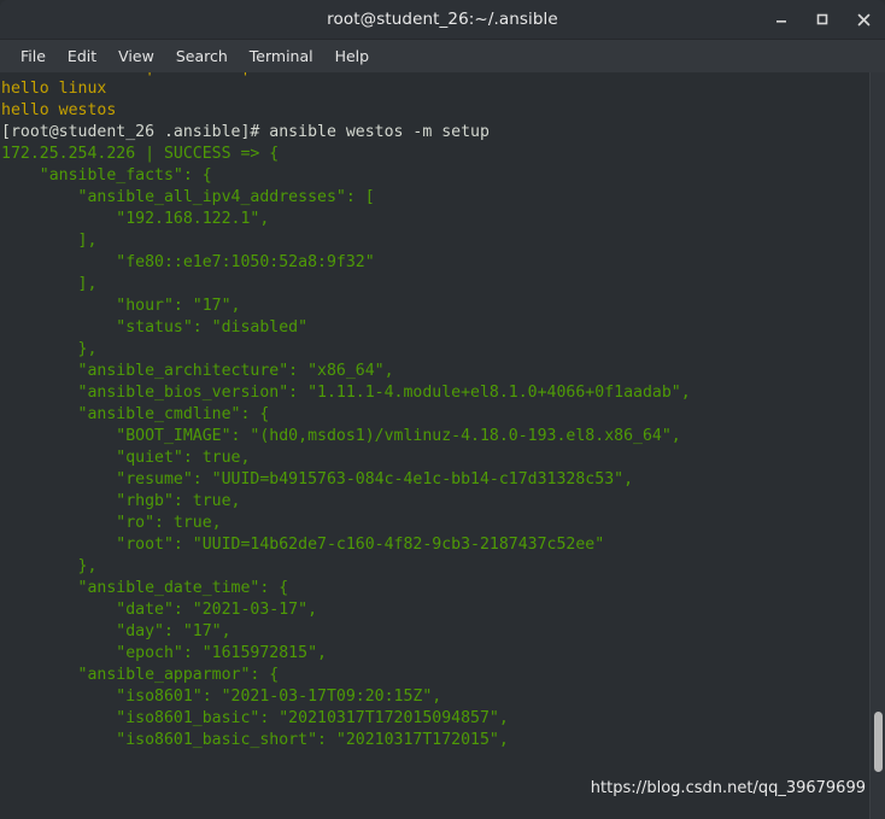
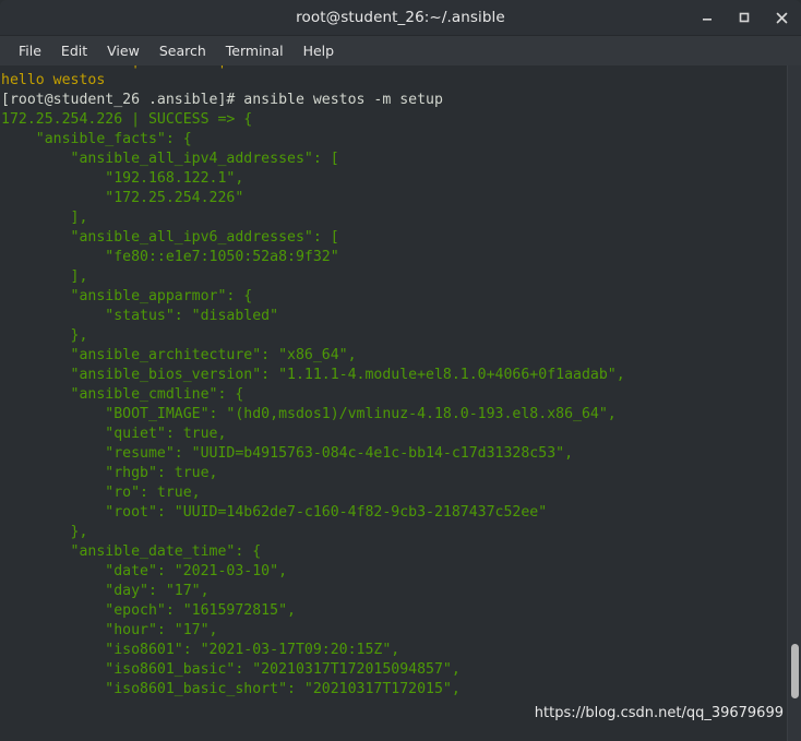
  root@student_26:~/.ansible
  File
  Edit
  View
  Search
  Terminal
  Help
- hello linux
  hello westos
  [root@student_26 .ansible]# ansible westos -m setup
  172.25.254.226 | SUCCESS => {
  "ansible_facts": {
  "ansible_all_ipv4_addresses": [
  "192.168.122.1",
+ "172.25.254.226"
  ],
+ "ansible_all_ipv6_addresses": [
  "fe80::e1e7:1050:52a8:9f32"
  ],
- "hour": "17",
+ "ansible_apparmor": {
  "status": "disabled"
  },
  "ansible_architecture": "x86_64",
  "ansible_bios_version": "1.11.1-4.module+el8.1.0+4066+0f1aadab",
  "ansible_cmdline": {
  "BOOT_IMAGE": "(hd0,msdos1)/vmlinuz-4.18.0-193.el8.x86_64",
  "quiet": true,
  "resume": "UUID=b4915763-084c-4e1c-bb14-c17d31328c53",
  "rhgb": true,
  "ro": true,
  "root": "UUID=14b62de7-c160-4f82-9cb3-2187437c52ee"
  },
  "ansible_date_time": {
- "date": "2021-03-17",
+ "date": "2021-03-10",
  "day": "17",
  "epoch": "1615972815",
- "ansible_apparmor": {
+ "hour": "17",
  "iso8601": "2021-03-17T09:20:15Z",
  "iso8601_basic": "20210317T172015094857",
  "iso8601_basic_short": "20210317T172015",
  https://blog.csdn.net/qq_39679699
